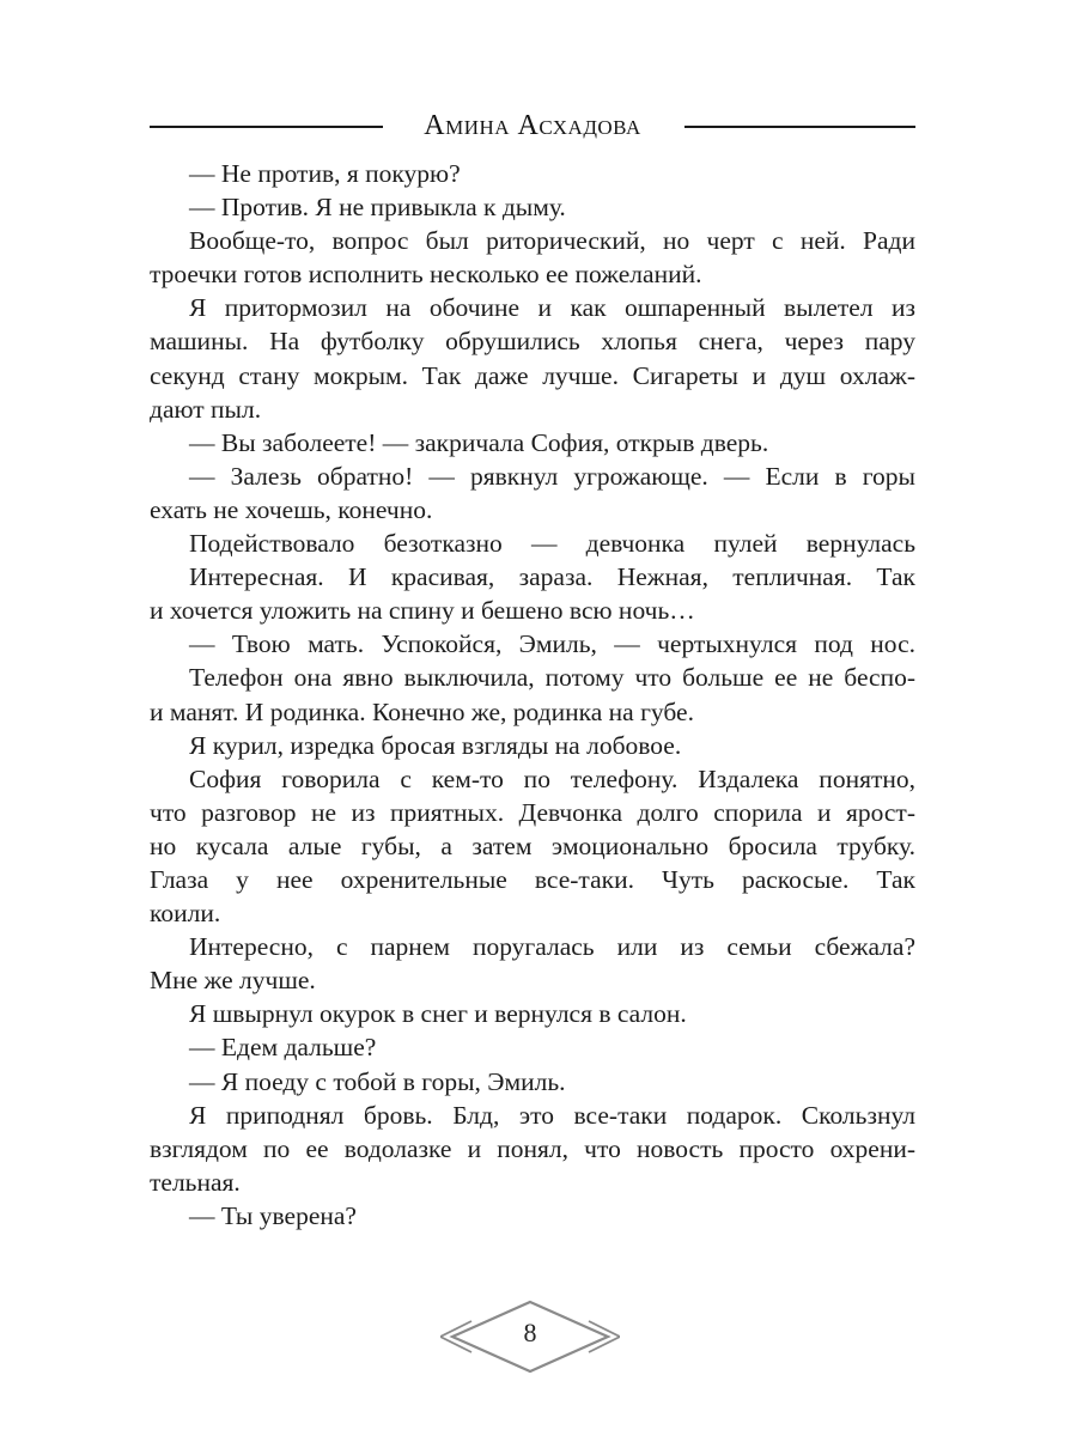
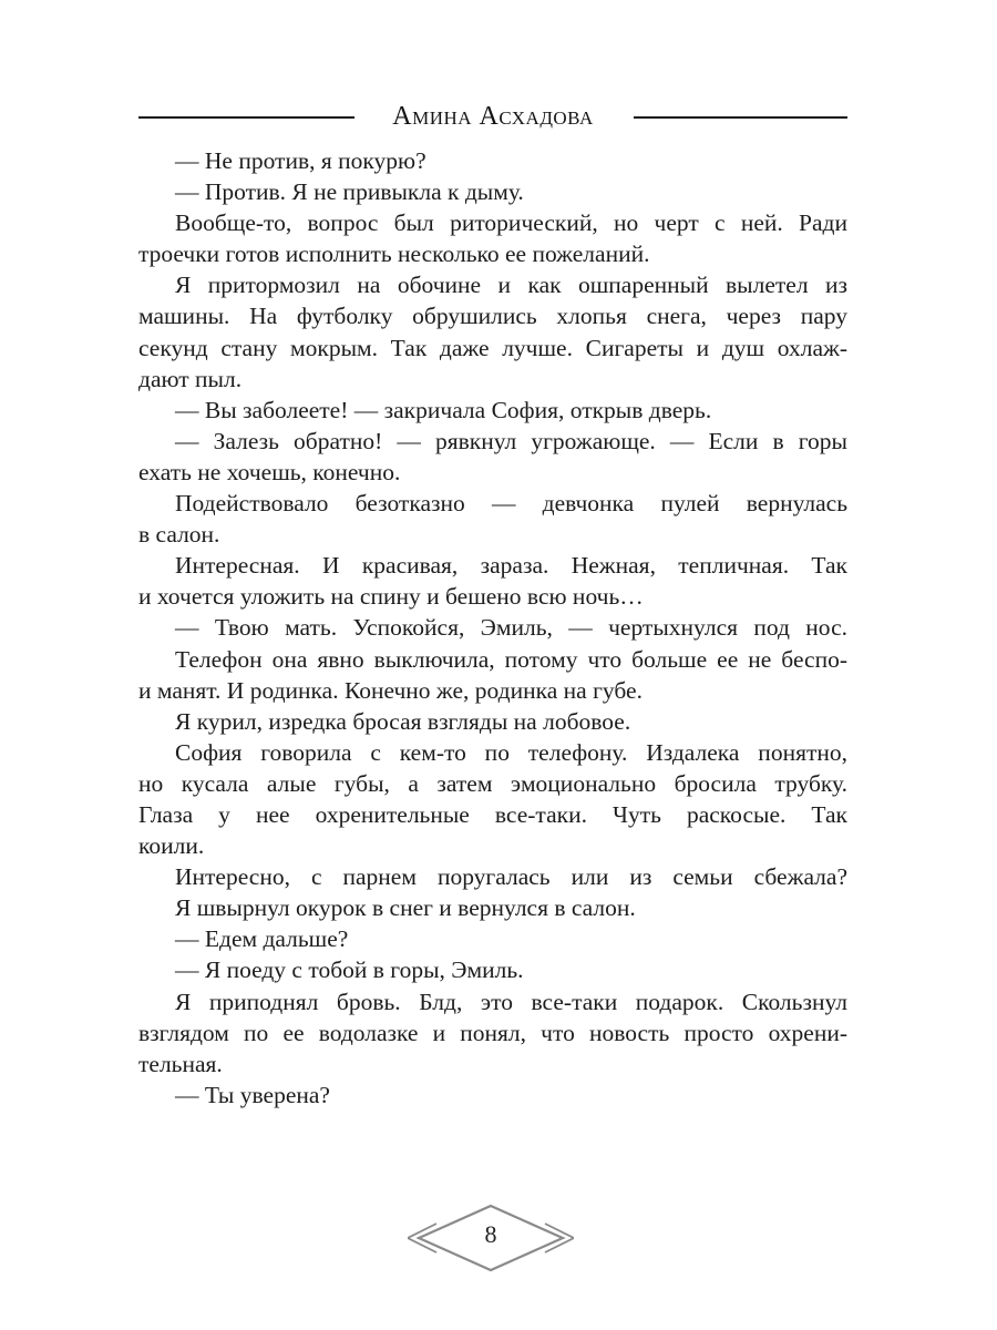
  Амина Асхадова
  — Не против, я покурю?
  — Против. Я не привыкла к дыму.
  Вообще-то, вопрос был риторический, но черт с ней. Ради
  троечки готов исполнить несколько ее пожеланий.
  Я притормозил на обочине и как ошпаренный вылетел из
  машины. На футболку обрушились хлопья снега, через пару
  секунд стану мокрым. Так даже лучше. Сигареты и душ охлаж-
  дают пыл.
  — Вы заболеете! — закричала София, открыв дверь.
  — Залезь обратно! — рявкнул угрожающе. — Если в горы
  ехать не хочешь, конечно.
  Подействовало безотказно — девчонка пулей вернулась
+ в салон.
  Интересная. И красивая, зараза. Нежная, тепличная. Так
  и хочется уложить на спину и бешено всю ночь…
  — Твою мать. Успокойся, Эмиль, — чертыхнулся под нос.
  Телефон она явно выключила, потому что больше ее не беспо-
  и манят. И родинка. Конечно же, родинка на губе.
  Я курил, изредка бросая взгляды на лобовое.
  София говорила с кем-то по телефону. Издалека понятно,
- что разговор не из приятных. Девчонка долго спорила и ярост-
  но кусала алые губы, а затем эмоционально бросила трубку.
  Глаза у нее охренительные все-таки. Чуть раскосые. Так
  коили.
  Интересно, с парнем поругалась или из семьи сбежала?
- Мне же лучше.
  Я швырнул окурок в снег и вернулся в салон.
  — Едем дальше?
  — Я поеду с тобой в горы, Эмиль.
  Я приподнял бровь. Блд, это все-таки подарок. Скользнул
  взглядом по ее водолазке и понял, что новость просто охрени-
  тельная.
  — Ты уверена?
  8
